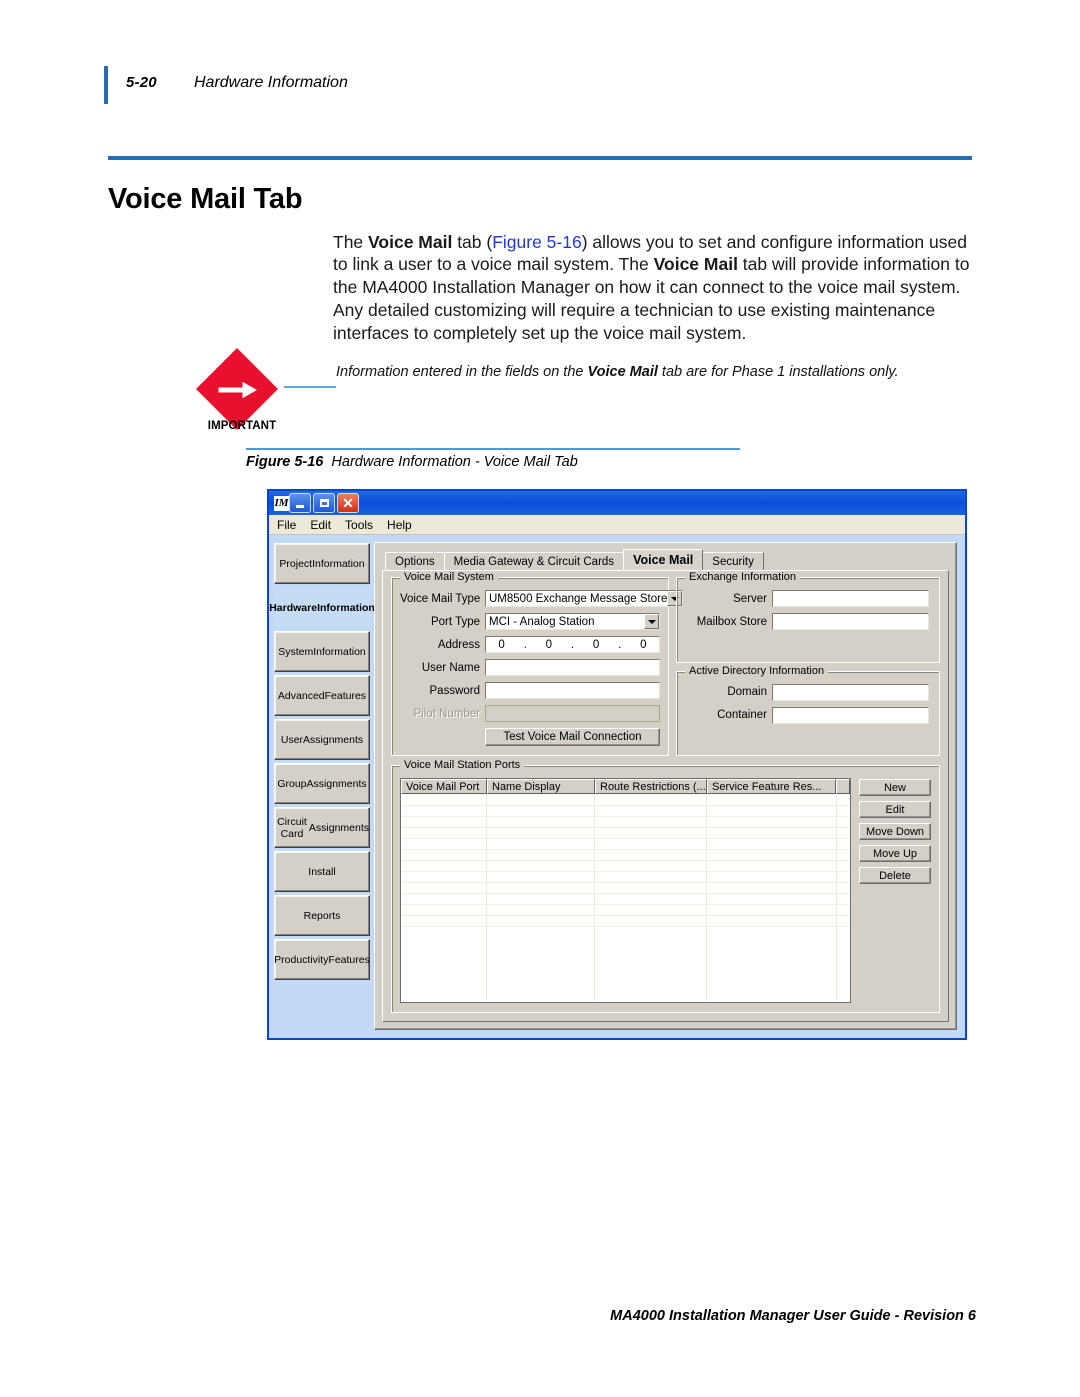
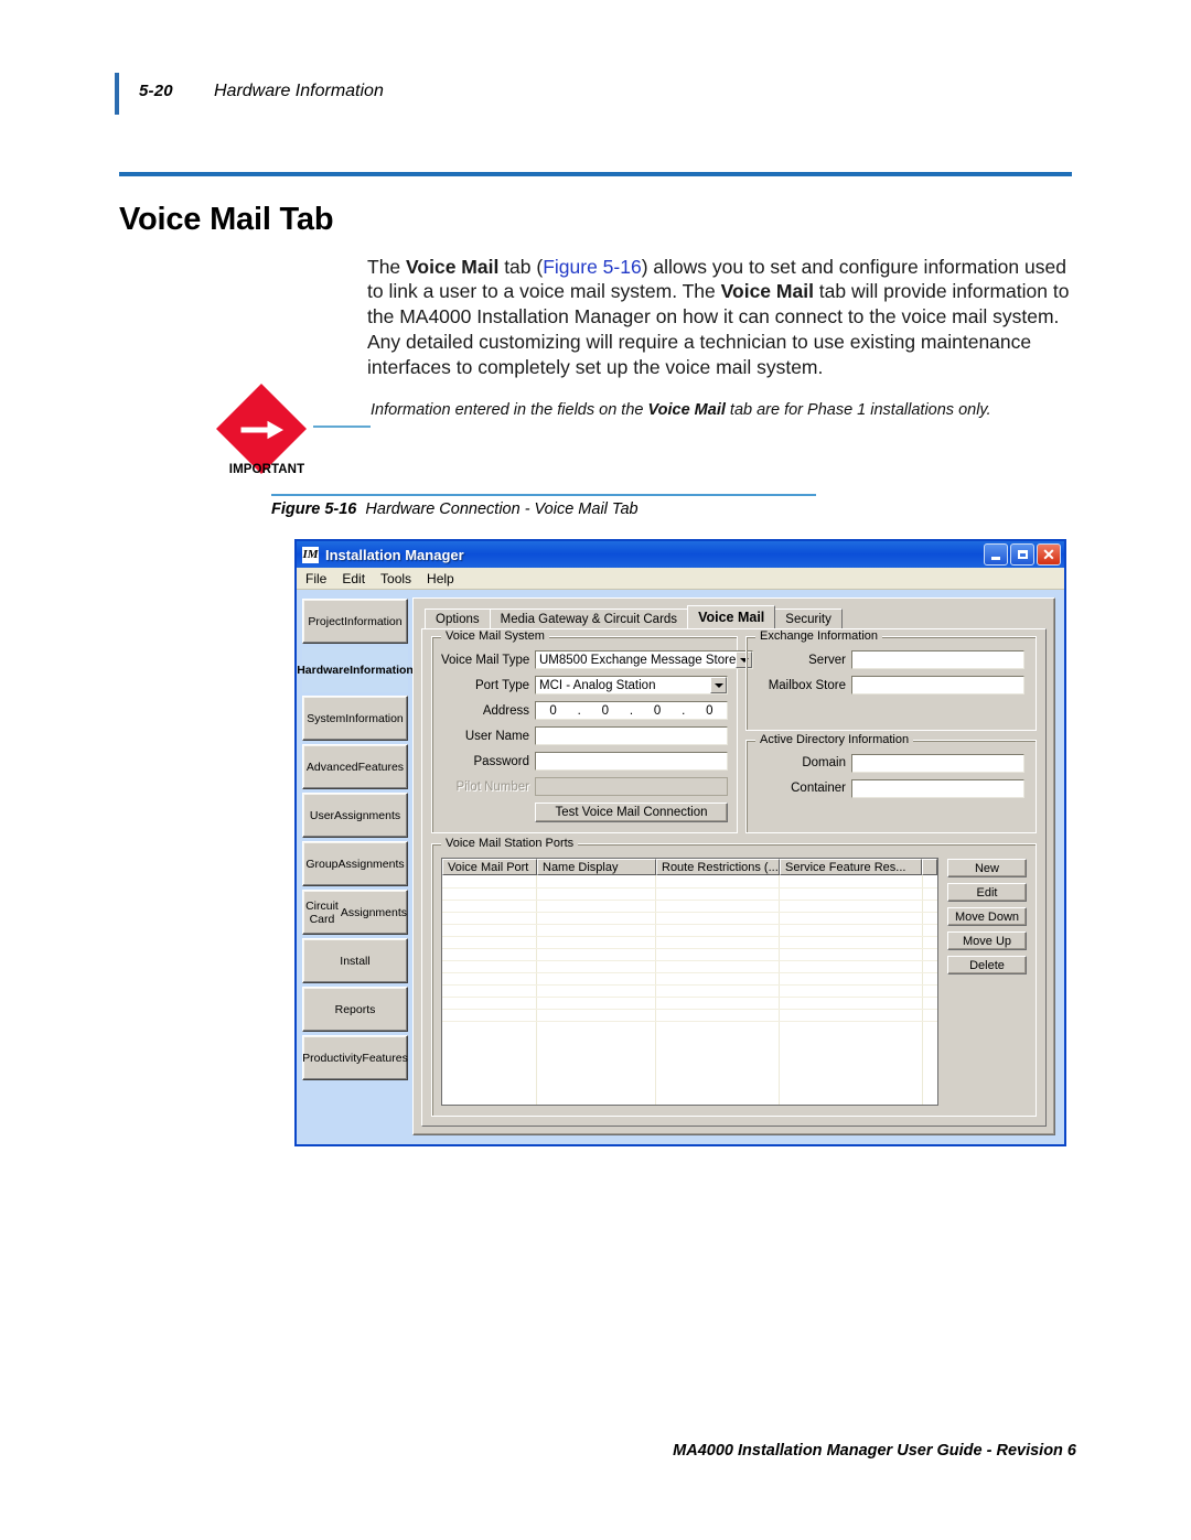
  5-20
  Hardware Information
  Voice Mail Tab
  The Voice Mail tab (Figure 5-16) allows you to set and configure information used to link a user to a voice mail system. The Voice Mail tab will provide information to the MA4000 Installation Manager on how it can connect to the voice mail system. Any detailed customizing will require a technician to use existing maintenance interfaces to completely set up the voice mail system.
  IMPORTANT
  Information entered in the fields on the Voice Mail tab are for Phase 1 installations only.
- Figure 5-16 Hardware Information - Voice Mail Tab
+ Figure 5-16 Hardware Connection - Voice Mail Tab
  IM
+ Installation Manager
  ✕
  File
  Edit
  Tools
  Help
  Project
  Information
  Hardware
  Information
  System
  Information
  Advanced
  Features
  User
  Assignments
  Group
  Assignments
  Circuit Card
  Assignments
  Install
  Reports
  Productivity
  Features
  Options
  Media Gateway & Circuit Cards
  Voice Mail
  Security
  Voice Mail System
  Voice Mail Type
  UM8500 Exchange Message Store
  Port Type
  MCI - Analog Station
  Address
  0
  .
  0
  .
  0
  .
  0
  User Name
  Password
  Pilot Number
  Test Voice Mail Connection
  Exchange Information
  Server
  Mailbox Store
  Active Directory Information
  Domain
  Container
  Voice Mail Station Ports
  Voice Mail Port
  Name Display
  Route Restrictions (...
  Service Feature Res...
  New
  Edit
  Move Down
  Move Up
  Delete
  MA4000 Installation Manager User Guide - Revision 6
